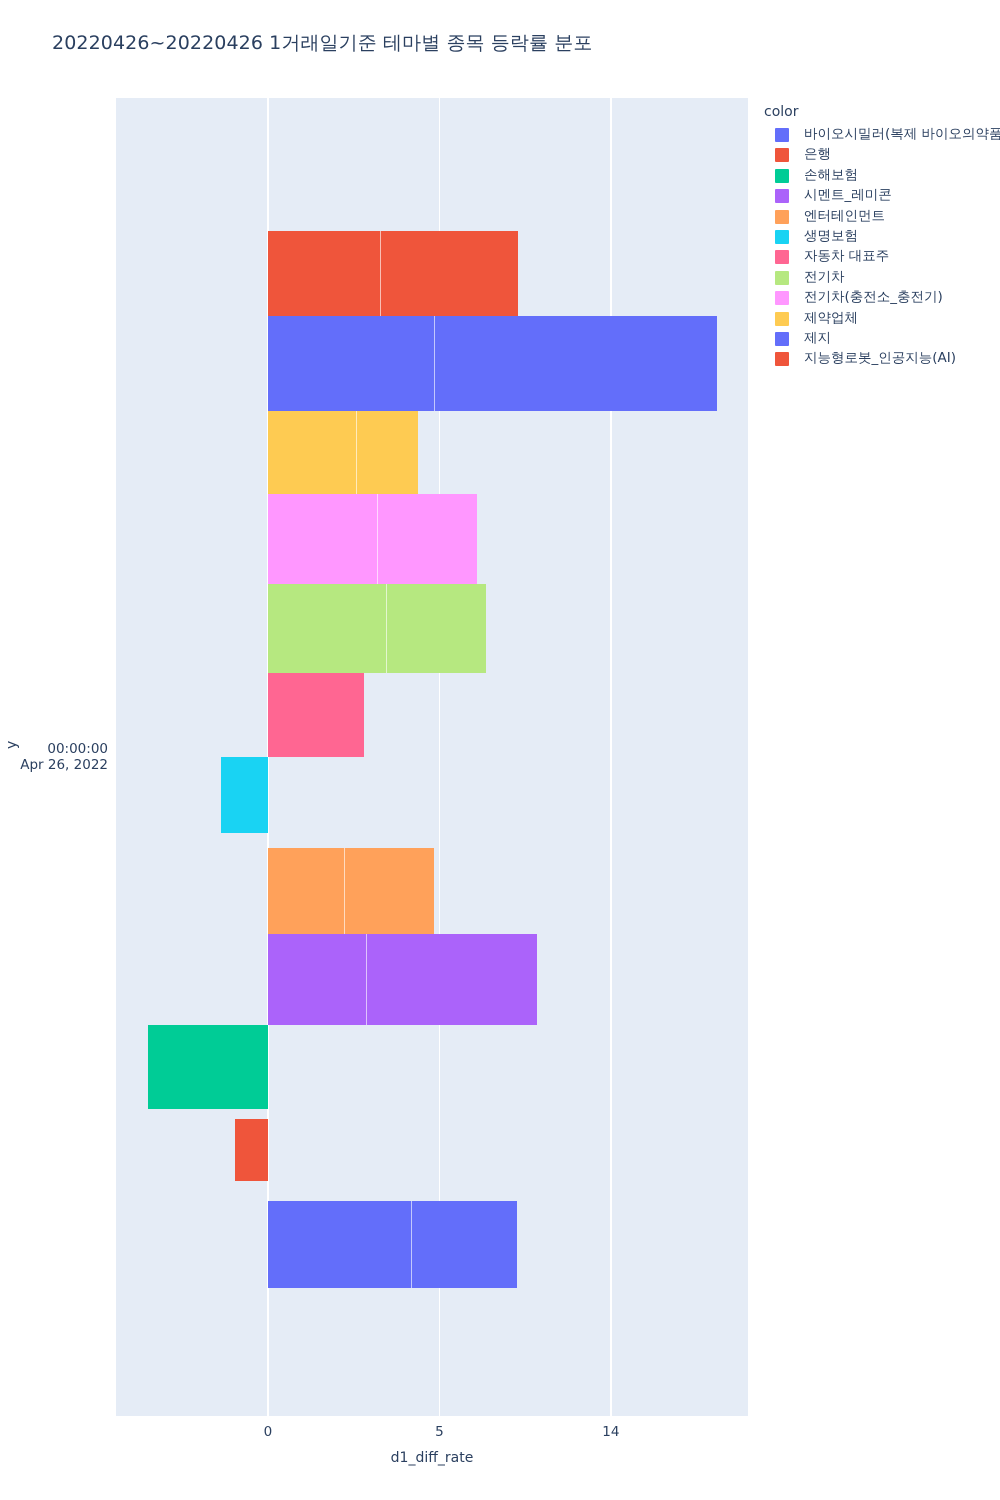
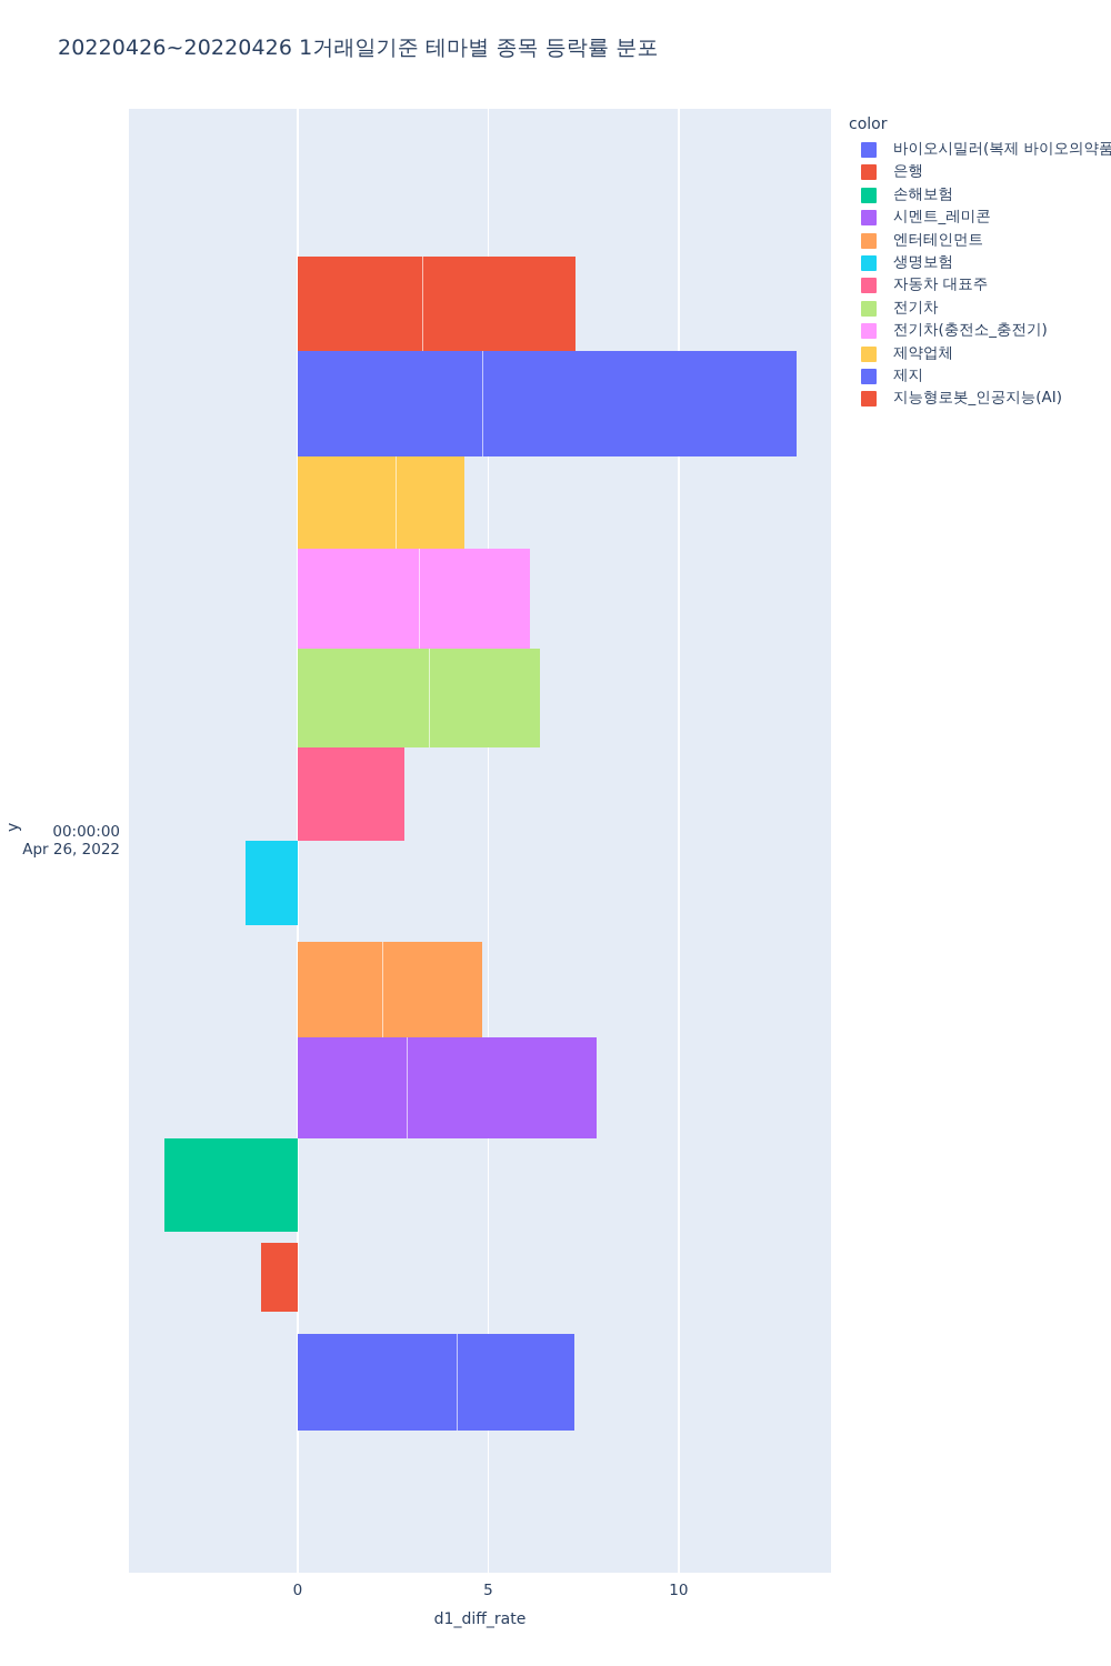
  20220426~20220426 1거래일기준 테마별 종목 등락률 분포
  0
  5
- 14
+ 10
  d1_diff_rate
  00:00:00
  Apr 26, 2022
  color
  바이오시밀러(복제 바이오의약품
  은행
  손해보험
  시멘트_레미콘
  엔터테인먼트
  생명보험
  자동차 대표주
  전기차
  전기차(충전소_충전기)
  제약업체
  제지
  지능형로봇_인공지능(AI)
